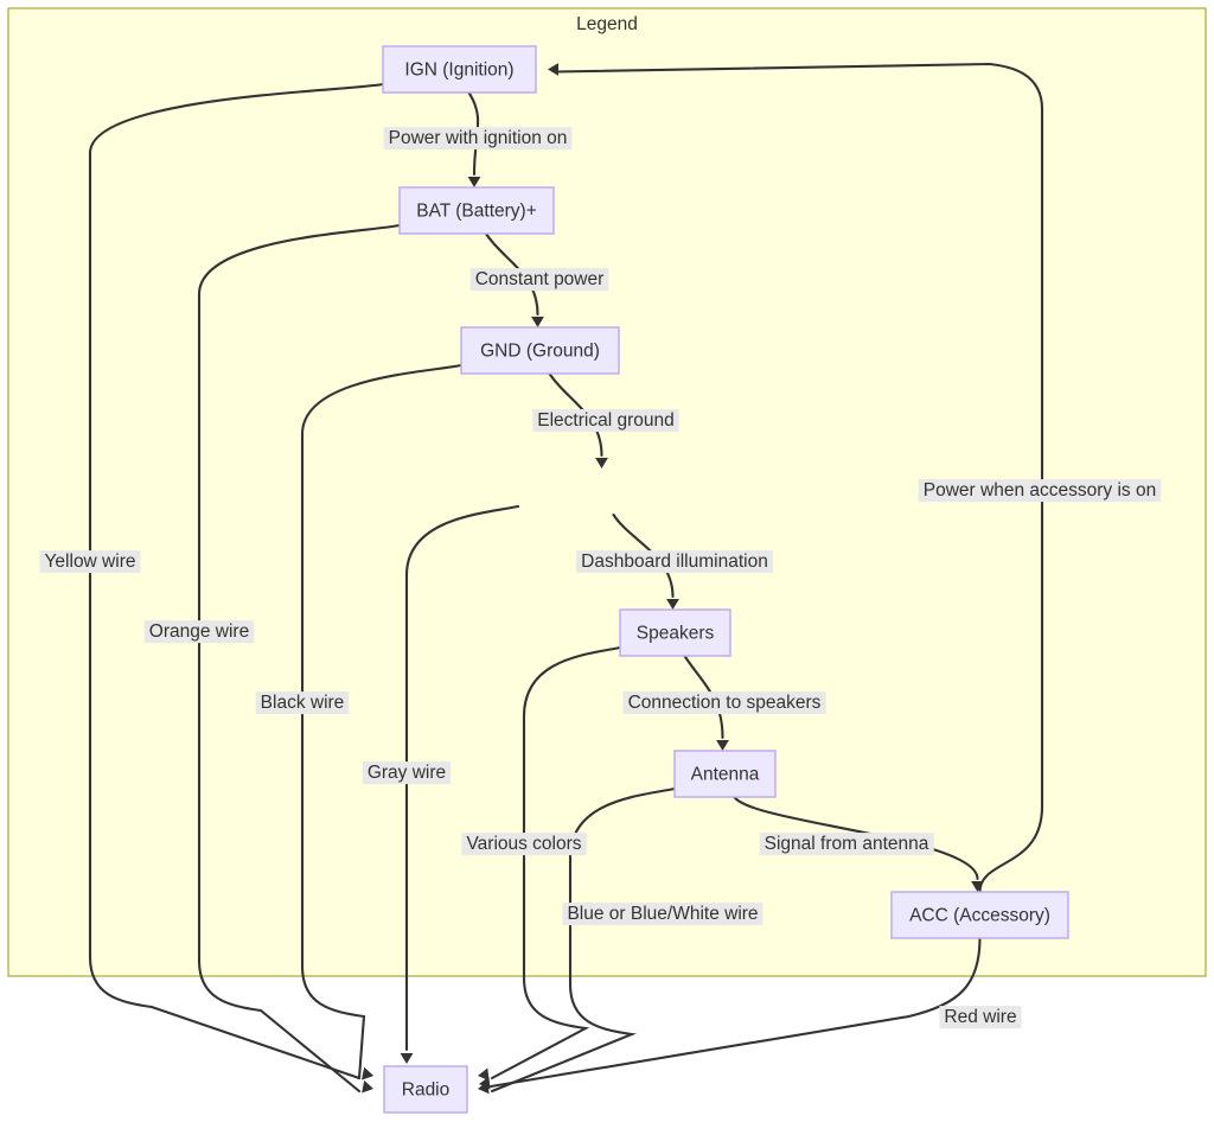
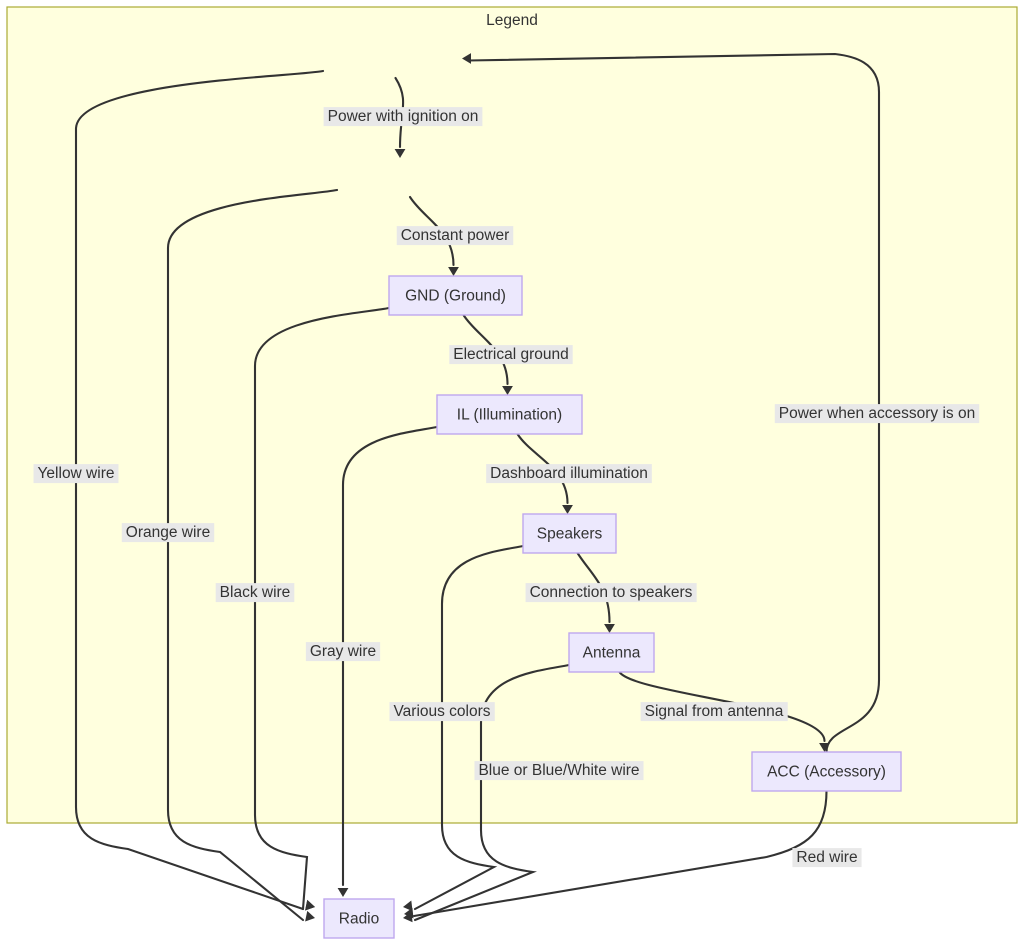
  Legend
- IGN (Ignition)
- BAT (Battery)+
  GND (Ground)
+ IL (Illumination)
  Speakers
  Antenna
  ACC (Accessory)
  Radio
  Power with ignition on
  Constant power
  Electrical ground
  Dashboard illumination
  Connection to speakers
  Signal from antenna
  Power when accessory is on
  Yellow wire
  Orange wire
  Black wire
  Gray wire
  Various colors
  Blue or Blue/White wire
  Red wire
